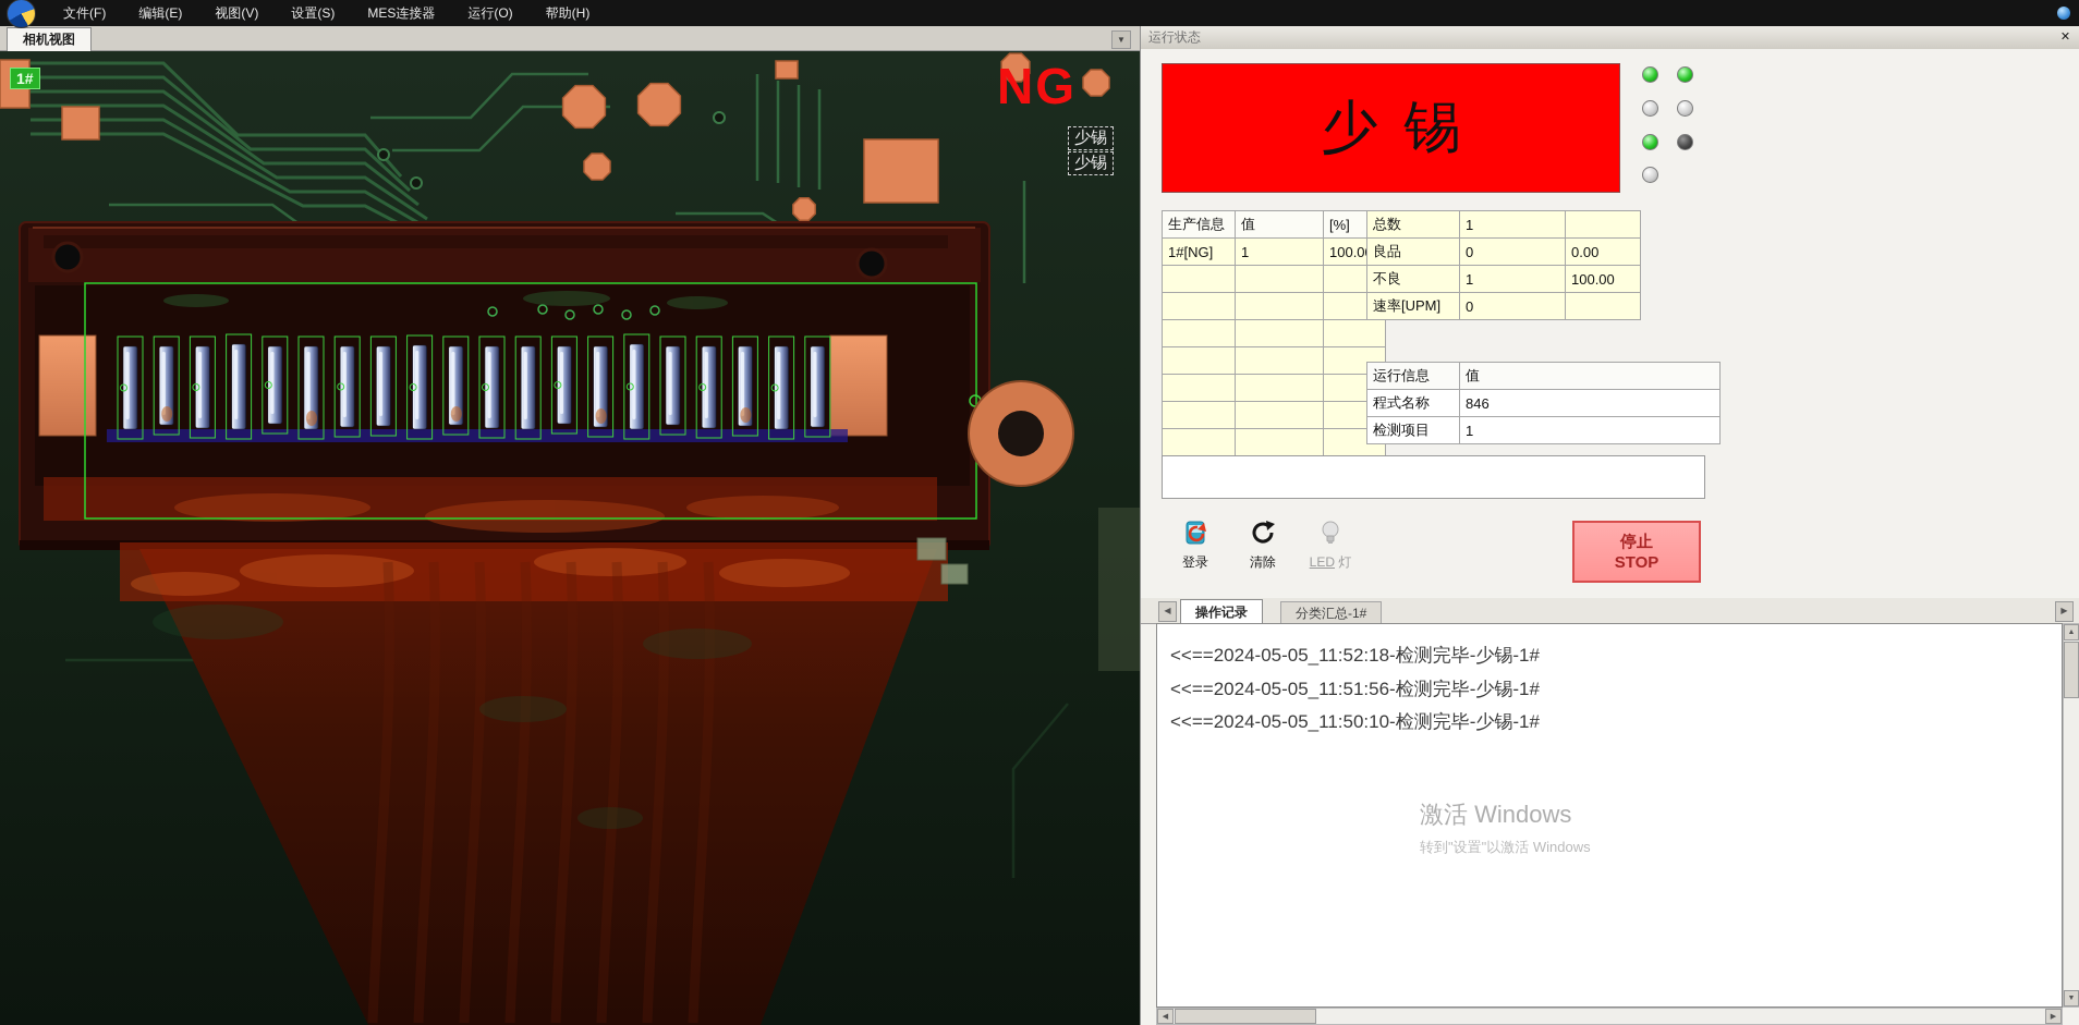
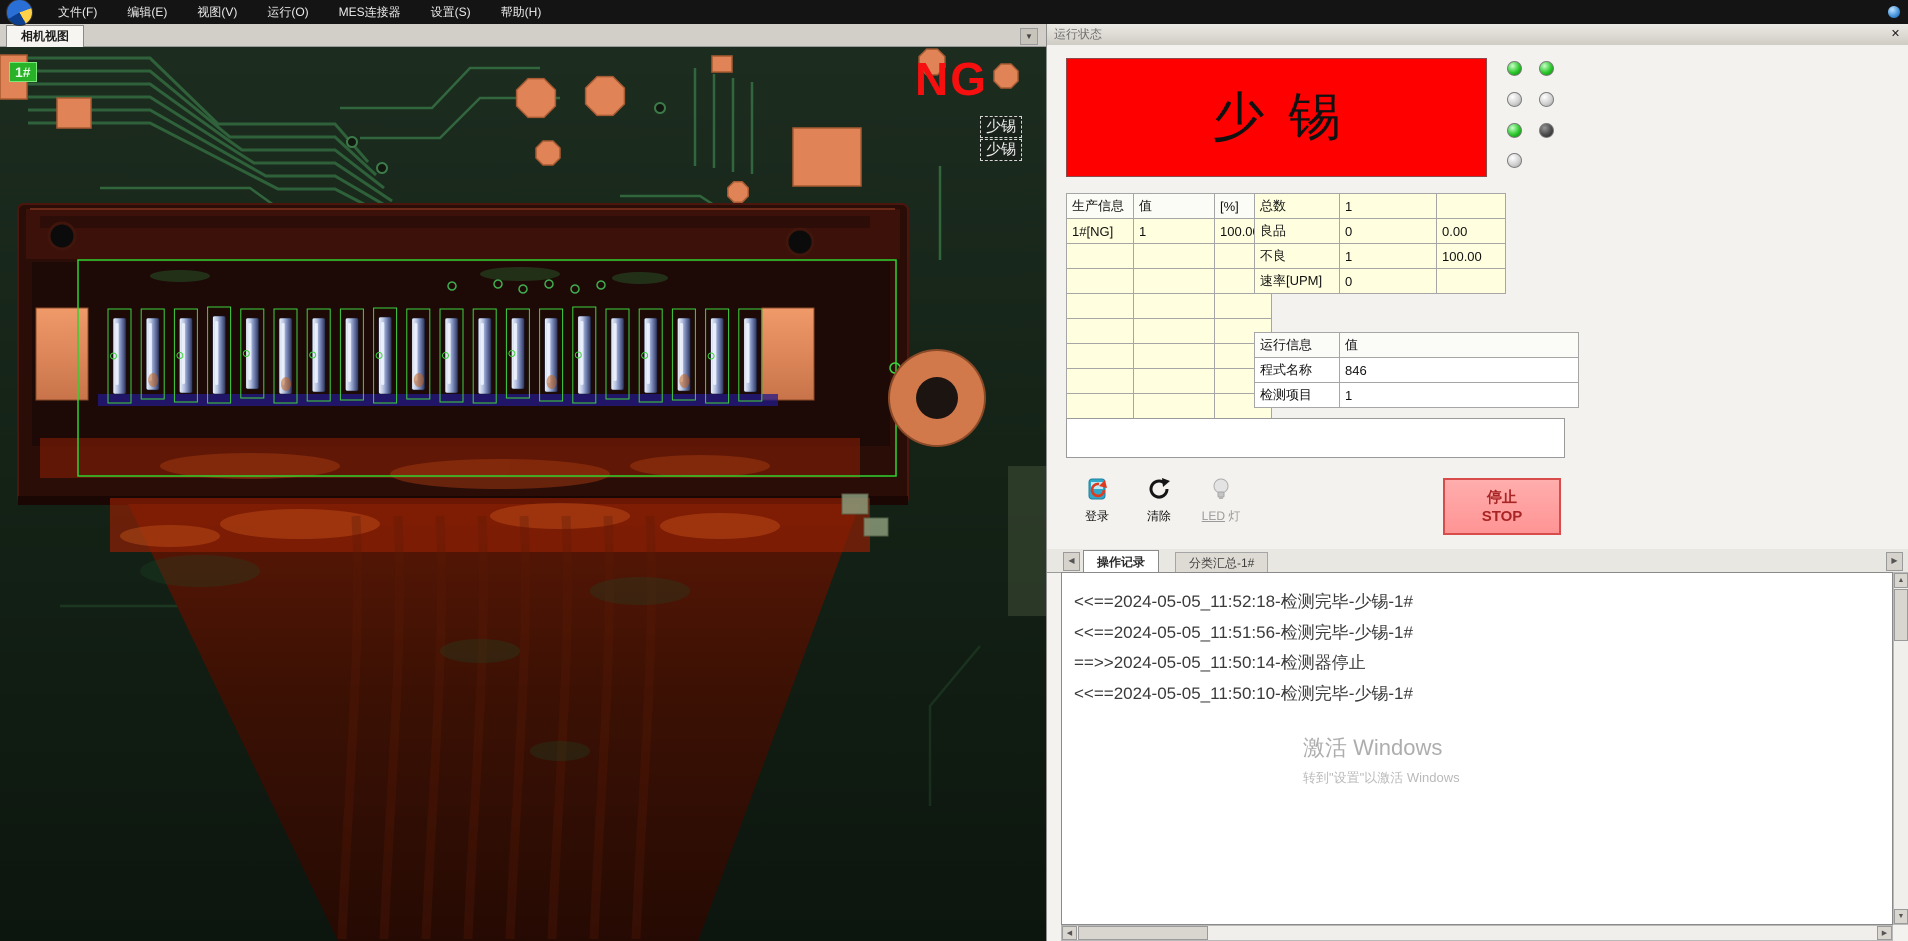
  文件(F)
  编辑(E)
  视图(V)
- 设置(S)
+ 运行(O)
  MES连接器
- 运行(O)
+ 设置(S)
  帮助(H)
  相机视图
  ▼
  1#
  NG
  少锡
  少锡
  运行状态
  ✕
  少锡
  生产信息	值	[%]
  1#[NG]	1	100.0
  总数	1
  良品	0	0.00
  不良	1	100.00
  速率[UPM]	0
  运行信息	值
  程式名称	846
  检测项目	1
  登录
  清除
  LED 灯
  停止
  STOP
  ◀
  操作记录
  分类汇总-1#
  ▶
  <<==2024-05-05_11:52:18-检测完毕-少锡-1#
  <<==2024-05-05_11:51:56-检测完毕-少锡-1#
+ ==>>2024-05-05_11:50:14-检测器停止
  <<==2024-05-05_11:50:10-检测完毕-少锡-1#
  激活 Windows
  转到"设置"以激活 Windows
